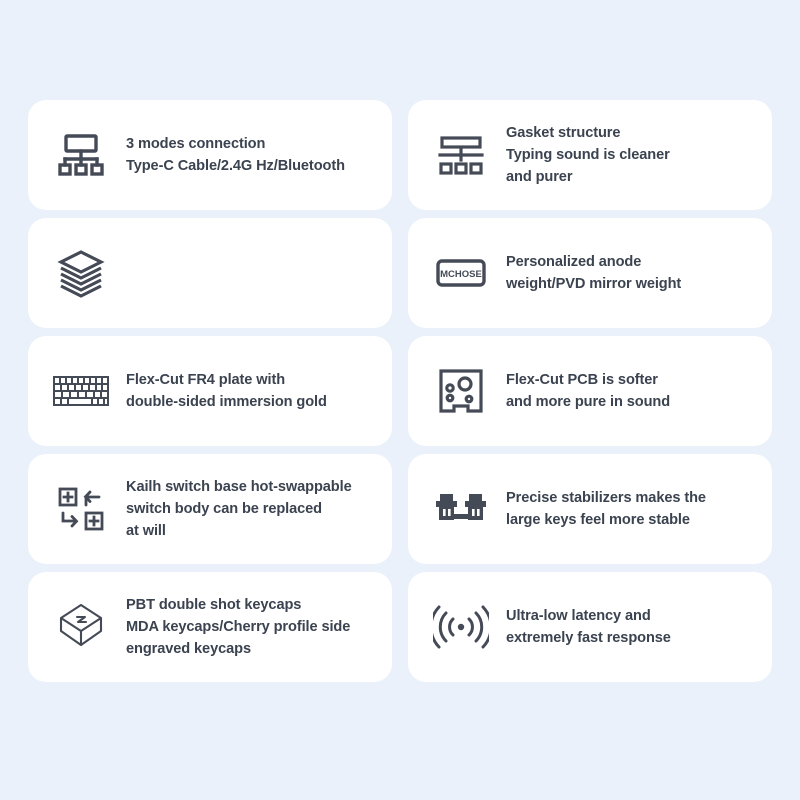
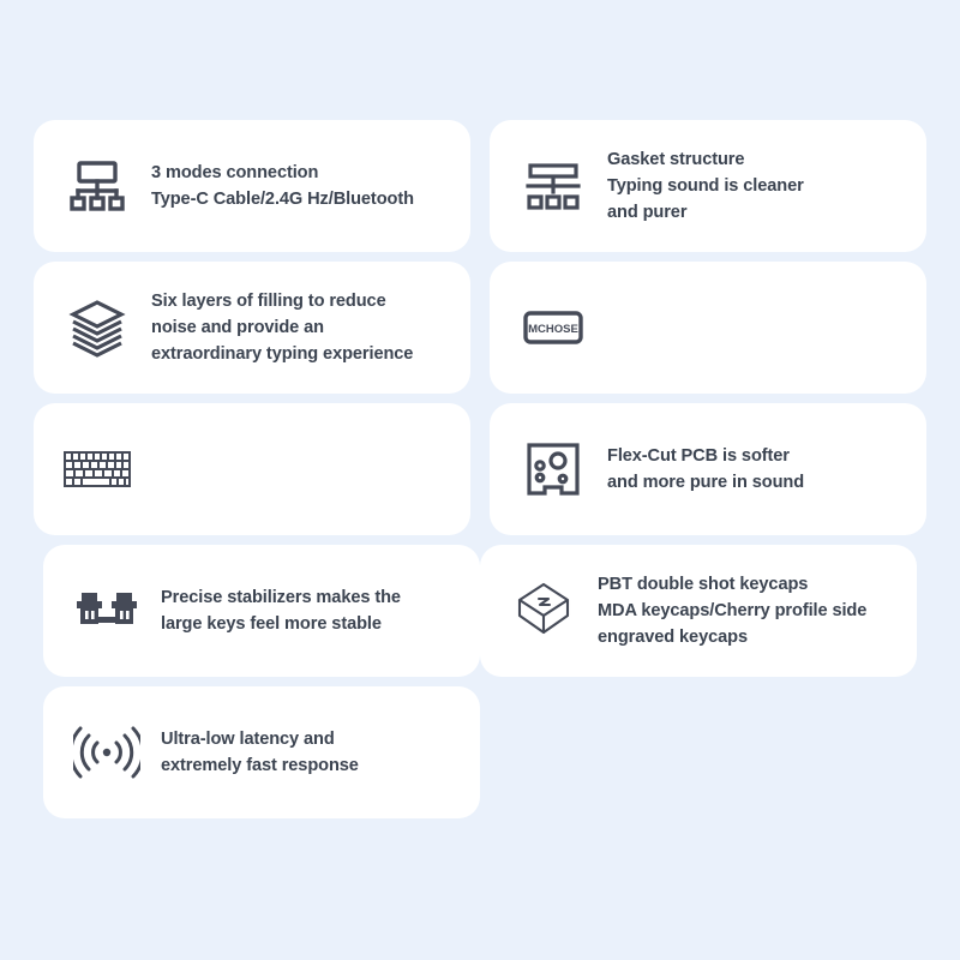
  3 modes connection
  Type-C Cable/2.4G Hz/Bluetooth
  Gasket structure
  Typing sound is cleaner
  and purer
+ Six layers of filling to reduce
+ noise and provide an
+ extraordinary typing experience
  MCHOSE
- Personalized anode
- weight/PVD mirror weight
- Flex-Cut FR4 plate with
- double-sided immersion gold
  Flex-Cut PCB is softer
  and more pure in sound
- Kailh switch base hot-swappable
- switch body can be replaced
- at will
  Precise stabilizers makes the
  large keys feel more stable
  PBT double shot keycaps
  MDA keycaps/Cherry profile side
  engraved keycaps
  Ultra-low latency and
  extremely fast response
